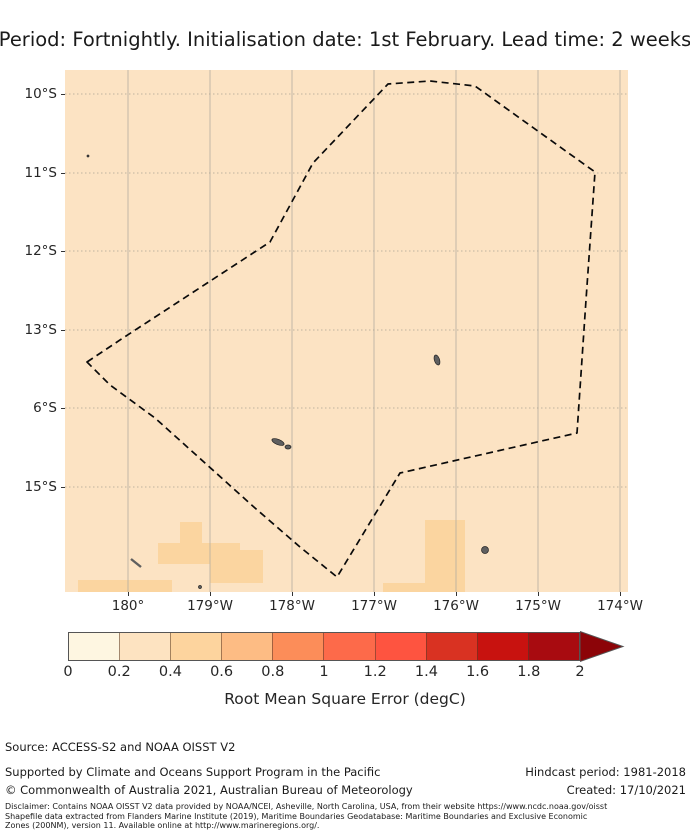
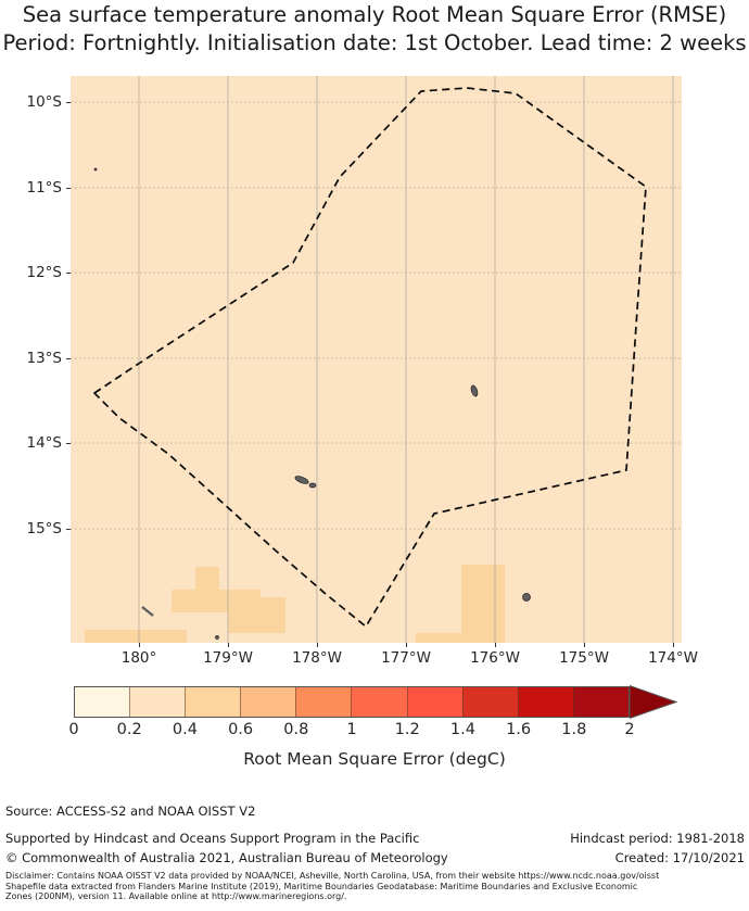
+ Sea surface temperature anomaly Root Mean Square Error (RMSE)
- Period: Fortnightly. Initialisation date: 1st February. Lead time: 2 weeks
+ Period: Fortnightly. Initialisation date: 1st October. Lead time: 2 weeks
  Root Mean Square Error (degC)
  Source: ACCESS-S2 and NOAA OISST V2
- Supported by Climate and Oceans Support Program in the Pacific
+ Supported by Hindcast and Oceans Support Program in the Pacific
  Hindcast period: 1981-2018
  © Commonwealth of Australia 2021, Australian Bureau of Meteorology
  Created: 17/10/2021
  Disclaimer: Contains NOAA OISST V2 data provided by NOAA/NCEI, Asheville, North Carolina, USA, from their website https://www.ncdc.noaa.gov/oisst
  Shapefile data extracted from Flanders Marine Institute (2019), Maritime Boundaries Geodatabase: Maritime Boundaries and Exclusive Economic
  Zones (200NM), version 11. Available online at http://www.marineregions.org/.
  180°
  179°W
  178°W
  177°W
  176°W
  175°W
  174°W
  10°S
  11°S
  12°S
  13°S
- 6°S
+ 14°S
  15°S
  0
  0.2
  0.4
  0.6
  0.8
  1
  1.2
  1.4
  1.6
  1.8
  2
